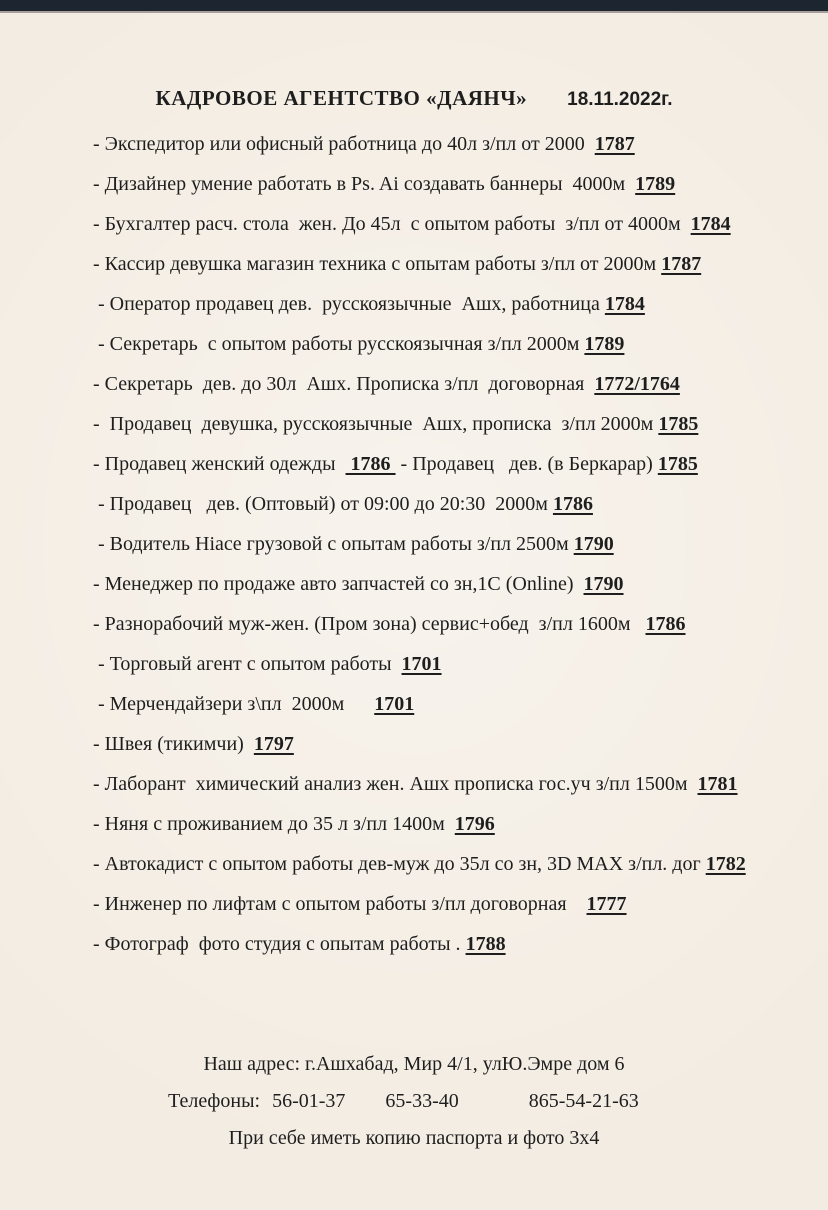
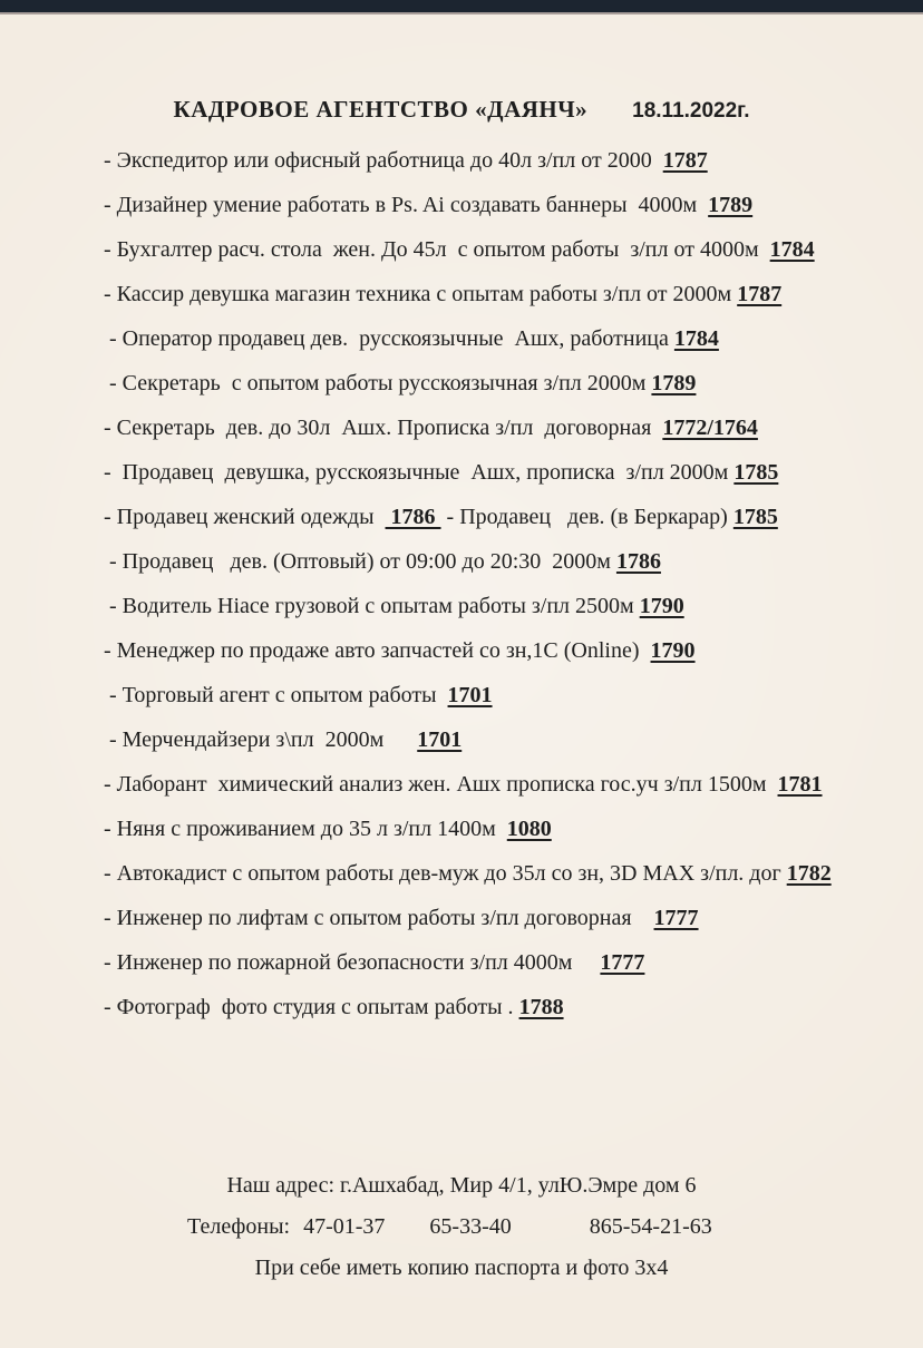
  КАДРОВОЕ АГЕНТСТВО «ДАЯНЧ»
  18.11.2022г.
  - Экспедитор или офисный работница до 40л з/пл от 2000 1787
  - Дизайнер умение работать в Ps. Ai создавать баннеры 4000м 1789
  - Бухгалтер расч. стола жен. До 45л с опытом работы з/пл от 4000м 1784
  - Кассир девушка магазин техника с опытам работы з/пл от 2000м 1787
  - Оператор продавец дев. русскоязычные Ашх, работница 1784
  - Секретарь с опытом работы русскоязычная з/пл 2000м 1789
  - Секретарь дев. до 30л Ашх. Прописка з/пл договорная 1772/1764
  - Продавец девушка, русскоязычные Ашх, прописка з/пл 2000м 1785
  - Продавец женский одежды 1786 - Продавец дев. (в Беркарар) 1785
  - Продавец дев. (Оптовый) от 09:00 до 20:30 2000м 1786
  - Водитель Hiace грузовой с опытам работы з/пл 2500м 1790
  - Менеджер по продаже авто запчастей со зн,1С (Online) 1790
- - Разнорабочий муж-жен. (Пром зона) сервис+обед з/пл 1600м 1786
  - Торговый агент с опытом работы 1701
  - Мерчендайзери з\пл 2000м 1701
- - Швея (тикимчи) 1797
  - Лаборант химический анализ жен. Ашх прописка гос.уч з/пл 1500м 1781
- - Няня с проживанием до 35 л з/пл 1400м 1796
+ - Няня с проживанием до 35 л з/пл 1400м 1080
  - Автокадист с опытом работы дев-муж до 35л со зн, 3D MAX з/пл. дог 1782
  - Инженер по лифтам с опытом работы з/пл договорная 1777
+ - Инженер по пожарной безопасности з/пл 4000м 1777
  - Фотограф фото студия с опытам работы . 1788
  Наш адрес: г.Ашхабад, Мир 4/1, улЮ.Эмре дом 6
  Телефоны:
- 56-01-37
+ 47-01-37
  65-33-40
  865-54-21-63
  При себе иметь копию паспорта и фото 3х4
